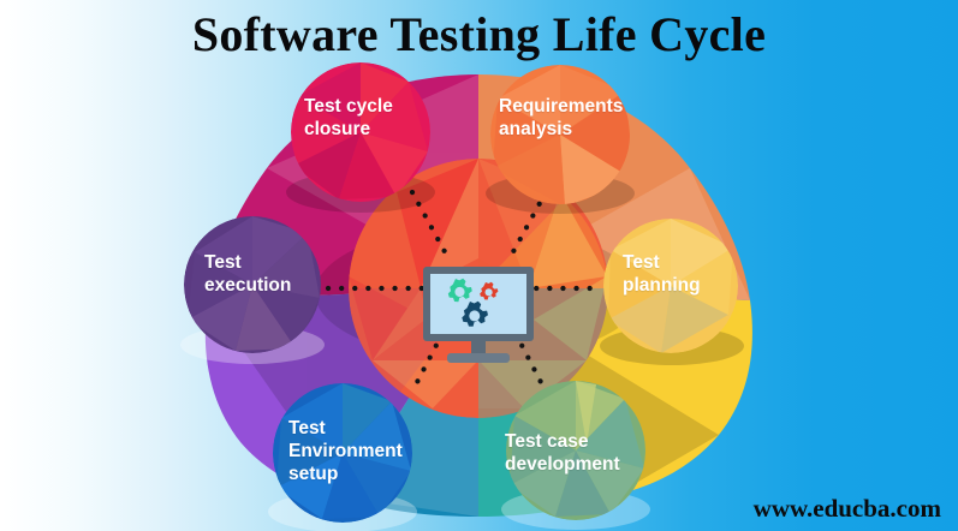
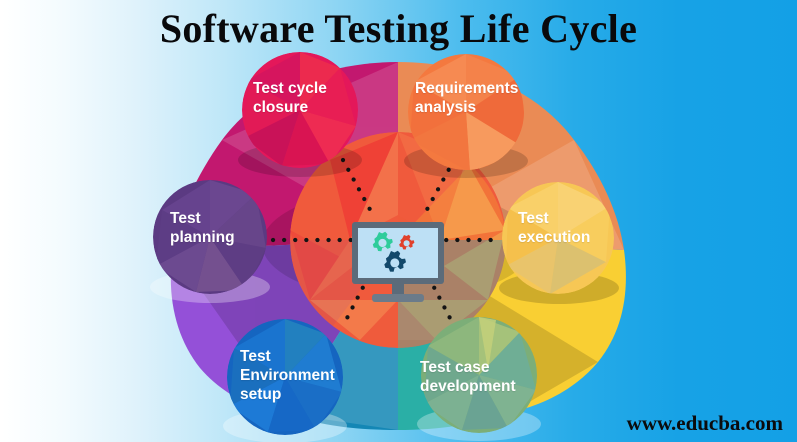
  Software Testing Life Cycle
  Test cycle
  closure
  Requirements
  analysis
  Test
- planning
+ execution
  Test case
  development
  Test
  Environment
  setup
  Test
- execution
+ planning
  www.educba.com
